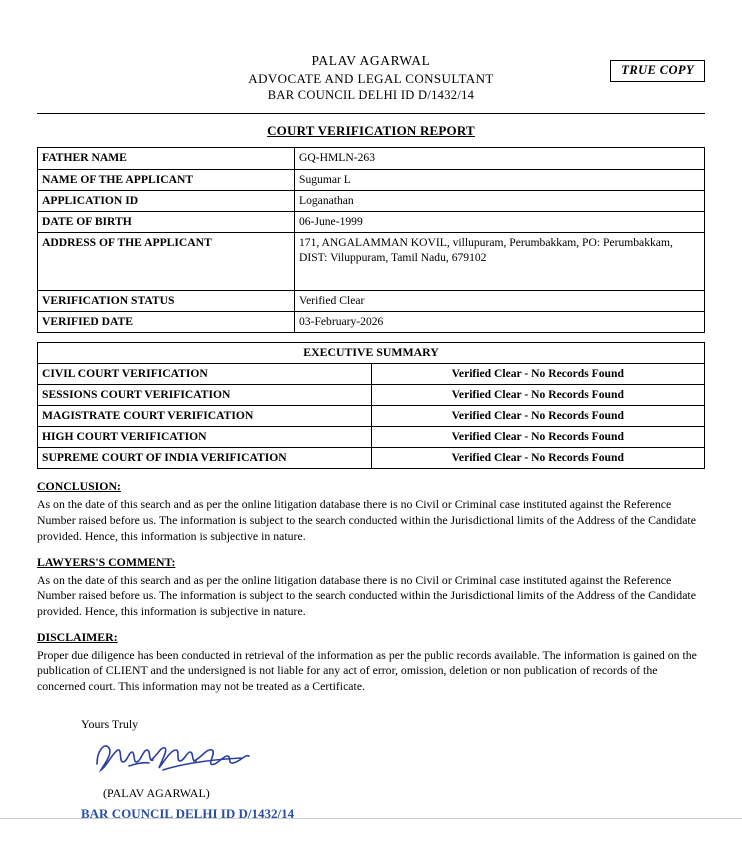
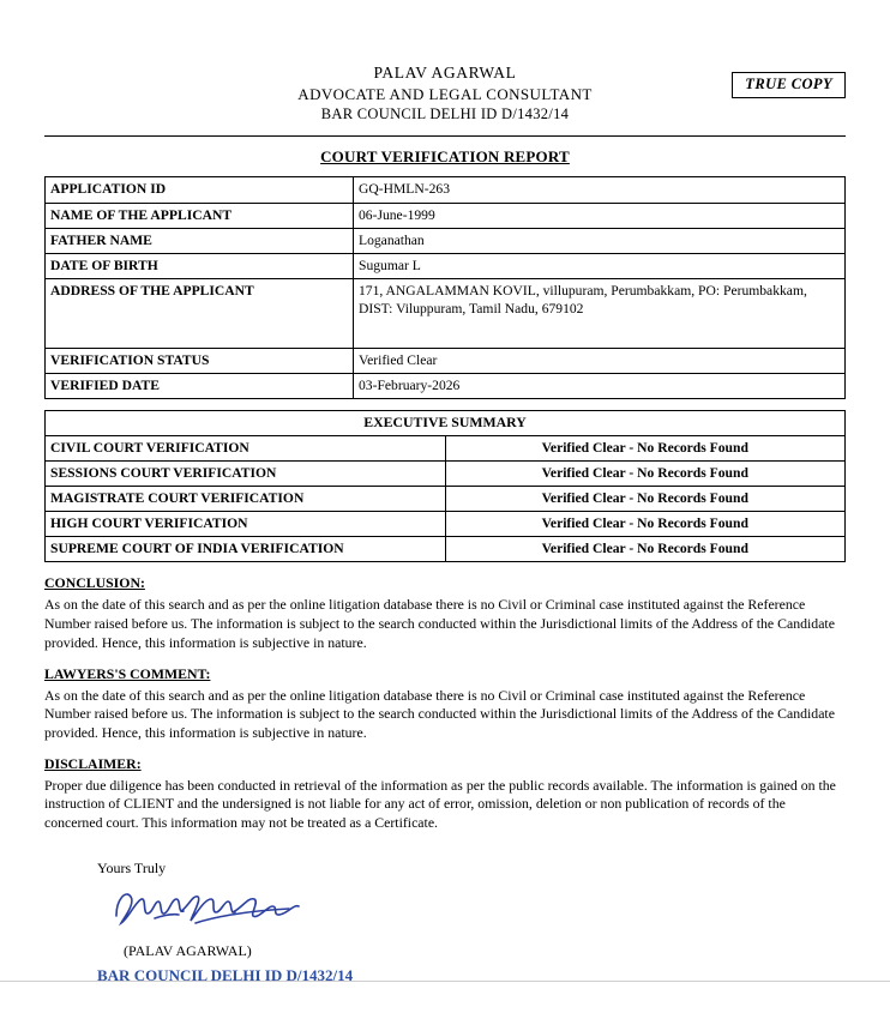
  TRUE COPY
  PALAV AGARWAL
  ADVOCATE AND LEGAL CONSULTANT
  BAR COUNCIL DELHI ID D/1432/14
  COURT VERIFICATION REPORT
- FATHER NAME	GQ-HMLN-263
+ APPLICATION ID	GQ-HMLN-263
- NAME OF THE APPLICANT	Sugumar L
+ NAME OF THE APPLICANT	06-June-1999
- APPLICATION ID	Loganathan
+ FATHER NAME	Loganathan
- DATE OF BIRTH	06-June-1999
+ DATE OF BIRTH	Sugumar L
  ADDRESS OF THE APPLICANT	171, ANGALAMMAN KOVIL, villupuram, Perumbakkam, PO: Perumbakkam, DIST: Viluppuram, Tamil Nadu, 679102
  VERIFICATION STATUS	Verified Clear
  VERIFIED DATE	03-February-2026
  EXECUTIVE SUMMARY
  CIVIL COURT VERIFICATION	Verified Clear - No Records Found
  SESSIONS COURT VERIFICATION	Verified Clear - No Records Found
  MAGISTRATE COURT VERIFICATION	Verified Clear - No Records Found
  HIGH COURT VERIFICATION	Verified Clear - No Records Found
  SUPREME COURT OF INDIA VERIFICATION	Verified Clear - No Records Found
  CONCLUSION:
  As on the date of this search and as per the online litigation database there is no Civil or Criminal case instituted against the Reference Number raised before us. The information is subject to the search conducted within the Jurisdictional limits of the Address of the Candidate provided. Hence, this information is subjective in nature.
  LAWYERS'S COMMENT:
  As on the date of this search and as per the online litigation database there is no Civil or Criminal case instituted against the Reference Number raised before us. The information is subject to the search conducted within the Jurisdictional limits of the Address of the Candidate provided. Hence, this information is subjective in nature.
  DISCLAIMER:
- Proper due diligence has been conducted in retrieval of the information as per the public records available. The information is gained on the publication of CLIENT and the undersigned is not liable for any act of error, omission, deletion or non publication of records of the concerned court. This information may not be treated as a Certificate.
+ Proper due diligence has been conducted in retrieval of the information as per the public records available. The information is gained on the instruction of CLIENT and the undersigned is not liable for any act of error, omission, deletion or non publication of records of the concerned court. This information may not be treated as a Certificate.
  Yours Truly
  (PALAV AGARWAL)
  BAR COUNCIL DELHI ID D/1432/14
